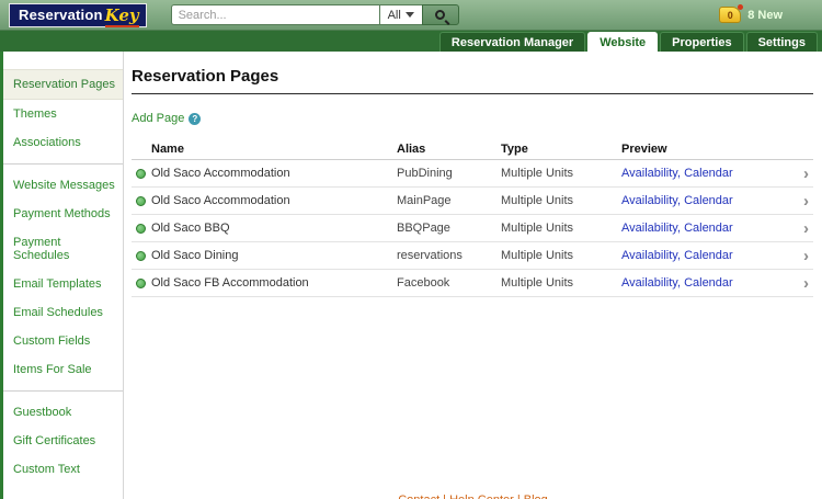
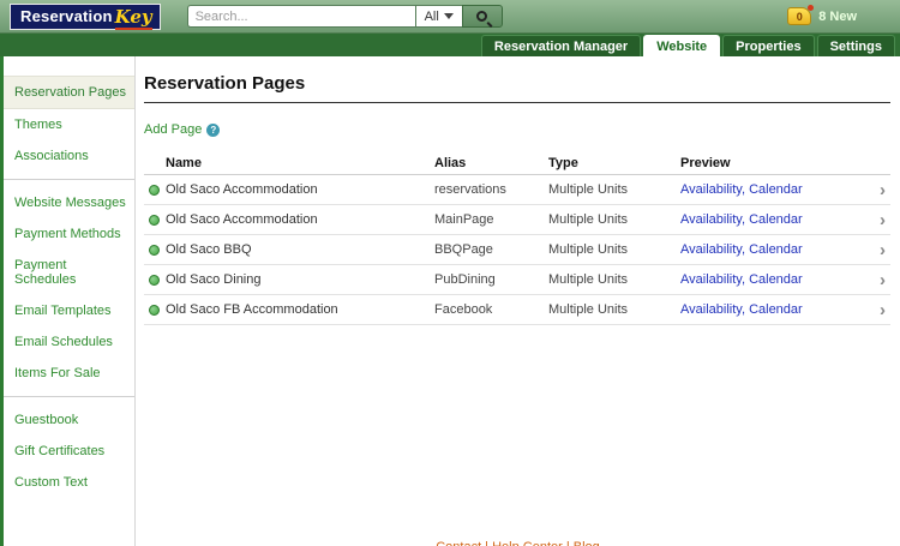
  Reservation
  Key
  Search...
  All
  0
  8 New
  Reservation Manager
  Website
  Properties
  Settings
  Reservation Pages
  Themes
  Associations
  Website Messages
  Payment Methods
  Payment Schedules
  Email Templates
  Email Schedules
- Custom Fields
  Items For Sale
  Guestbook
  Gift Certificates
  Custom Text
  Reservation Pages
  Add Page
  ?
  Name
  Alias
  Type
  Preview
  Old Saco Accommodation
- PubDining
+ reservations
  Multiple Units
  Availability, Calendar
  ›
  Old Saco Accommodation
  MainPage
  Multiple Units
  Availability, Calendar
  ›
  Old Saco BBQ
  BBQPage
  Multiple Units
  Availability, Calendar
  ›
  Old Saco Dining
- reservations
+ PubDining
  Multiple Units
  Availability, Calendar
  ›
  Old Saco FB Accommodation
  Facebook
  Multiple Units
  Availability, Calendar
  ›
